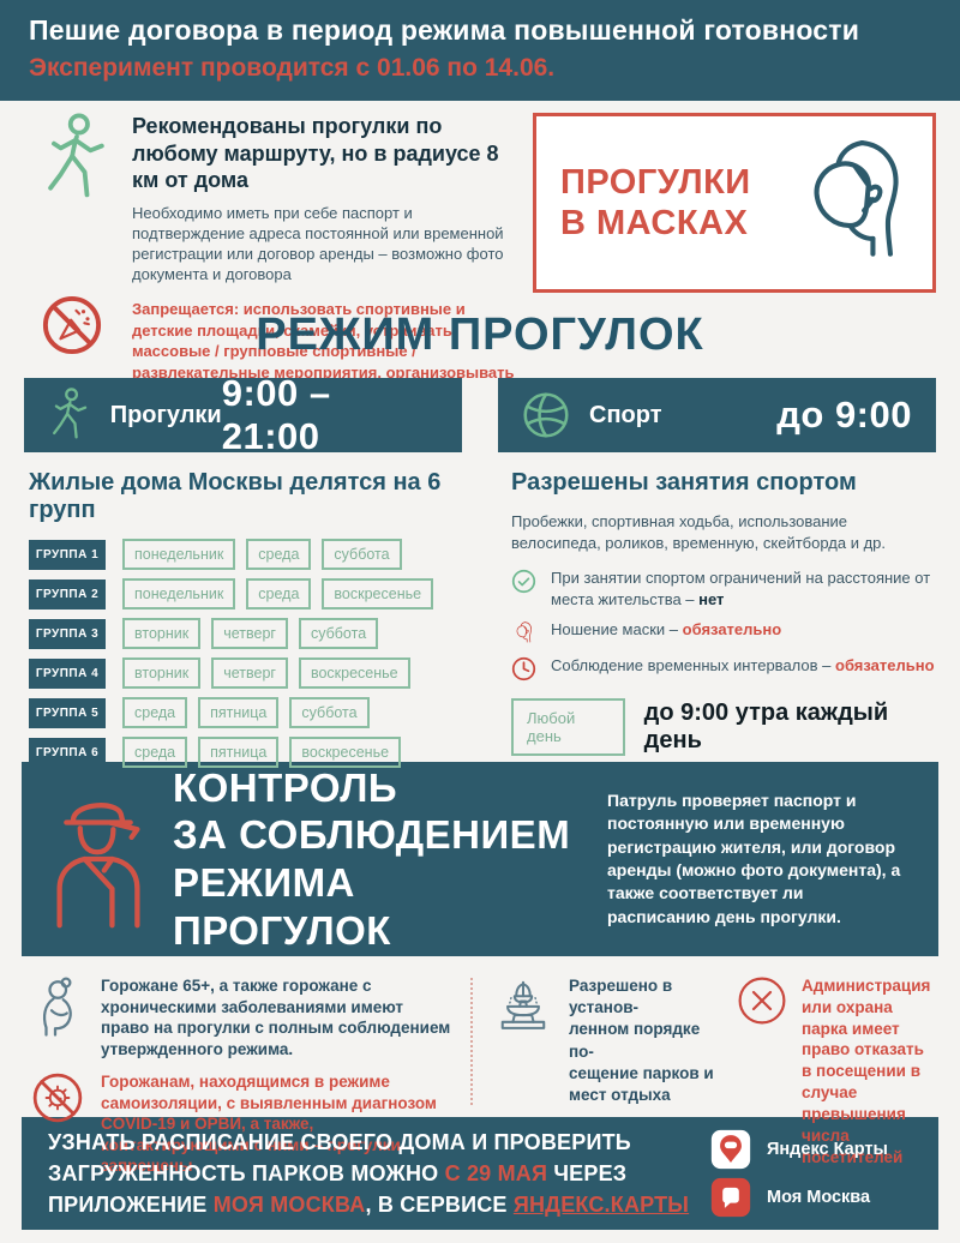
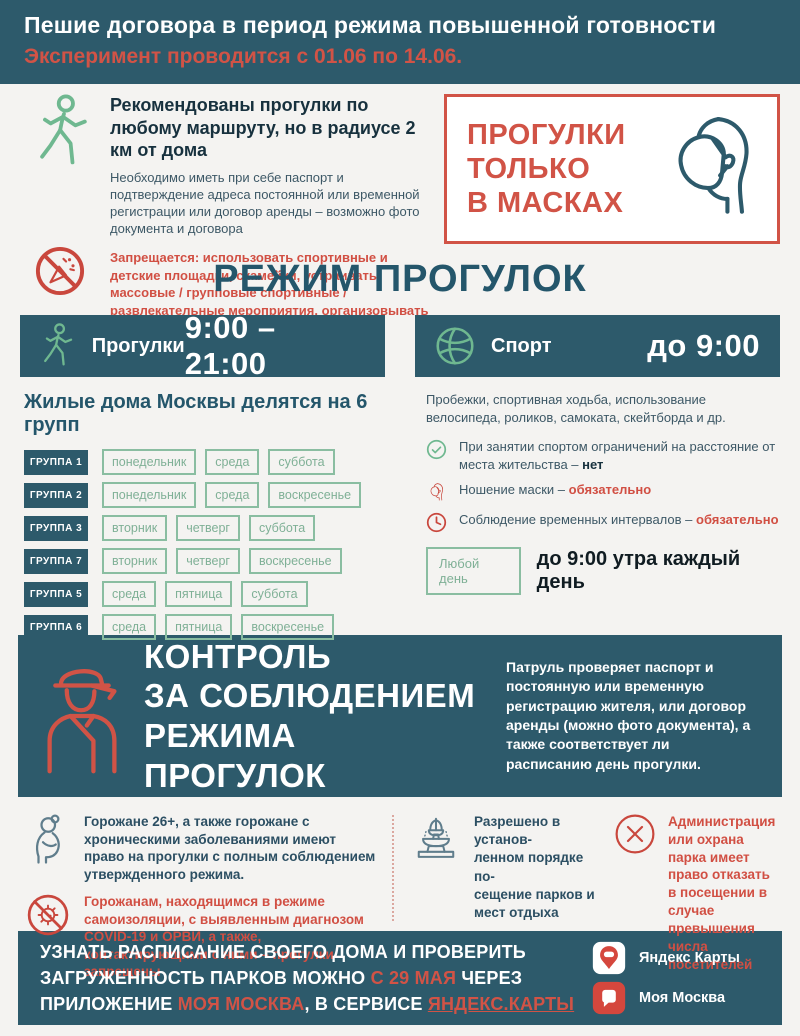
  Пешие договора в период режима повышенной готовности
  Эксперимент проводится с 01.06 по 14.06.
- Рекомендованы прогулки по любому маршруту, но в радиусе 8 км от дома
+ Рекомендованы прогулки по любому маршруту, но в радиусе 2 км от дома
  Необходимо иметь при себе паспорт и подтверждение адреса постоянной или временной регистрации или договор аренды – возможно фото документа и договора
  Запрещается: использовать спортивные и детские площадки, скамейки, устраивать массовые / групповые спортивные / развлекательные мероприятия, организовывать
  ПРОГУЛКИ
+ ТОЛЬКО
  В МАСКАХ
  РЕЖИМ ПРОГУЛОК
  Прогулки
  9:00 – 21:00
  Спорт
  до 9:00
  Жилые дома Москвы делятся на 6 групп
  ГРУППА 1
  понедельник
  среда
  суббота
  ГРУППА 2
  понедельник
  среда
  воскресенье
  ГРУППА 3
  вторник
  четверг
  суббота
- ГРУППА 4
+ ГРУППА 7
  вторник
  четверг
  воскресенье
  ГРУППА 5
  среда
  пятница
  суббота
  ГРУППА 6
  среда
  пятница
  воскресенье
- Разрешены занятия спортом
- Пробежки, спортивная ходьба, использование велосипеда, роликов, временную, скейтборда и др.
+ Пробежки, спортивная ходьба, использование велосипеда, роликов, самоката, скейтборда и др.
  При занятии спортом ограничений на расстояние от места жительства – нет
  Ношение маски – обязательно
  Соблюдение временных интервалов – обязательно
  Любой день
  до 9:00 утра каждый день
  КОНТРОЛЬ
  ЗА СОБЛЮДЕНИЕМ
  РЕЖИМА ПРОГУЛОК
  Патруль проверяет паспорт и постоянную или временную регистрацию жителя, или договор аренды (можно фото документа), а также соответствует ли расписанию день прогулки.
- Горожане 65+, а также горожане с хроническими заболеваниями имеют право на прогулки с полным соблюдением утвержденного режима.
+ Горожане 26+, а также горожане с хроническими заболеваниями имеют право на прогулки с полным соблюдением утвержденного режима.
  Горожанам, находящимся в режиме самоизоляции, с выявленным диагнозом COVID-19 и ОРВИ, а также, контактирующими с ними – прогулки запрещены
  Разрешено в установ-
  ленном порядке по-
  сещение парков и
  мест отдыха
  Администрация или охрана парка имеет право отказать в посещении в случае превышения числа посетителей
  УЗНАТЬ РАСПИСАНИЕ СВОЕГО ДОМА И ПРОВЕРИТЬ ЗАГРУЖЕННОСТЬ ПАРКОВ МОЖНО С 29 МАЯ ЧЕРЕЗ ПРИЛОЖЕНИЕ МОЯ МОСКВА, В СЕРВИСЕ ЯНДЕКС.КАРТЫ
  Яндекс Карты
  Моя Москва
